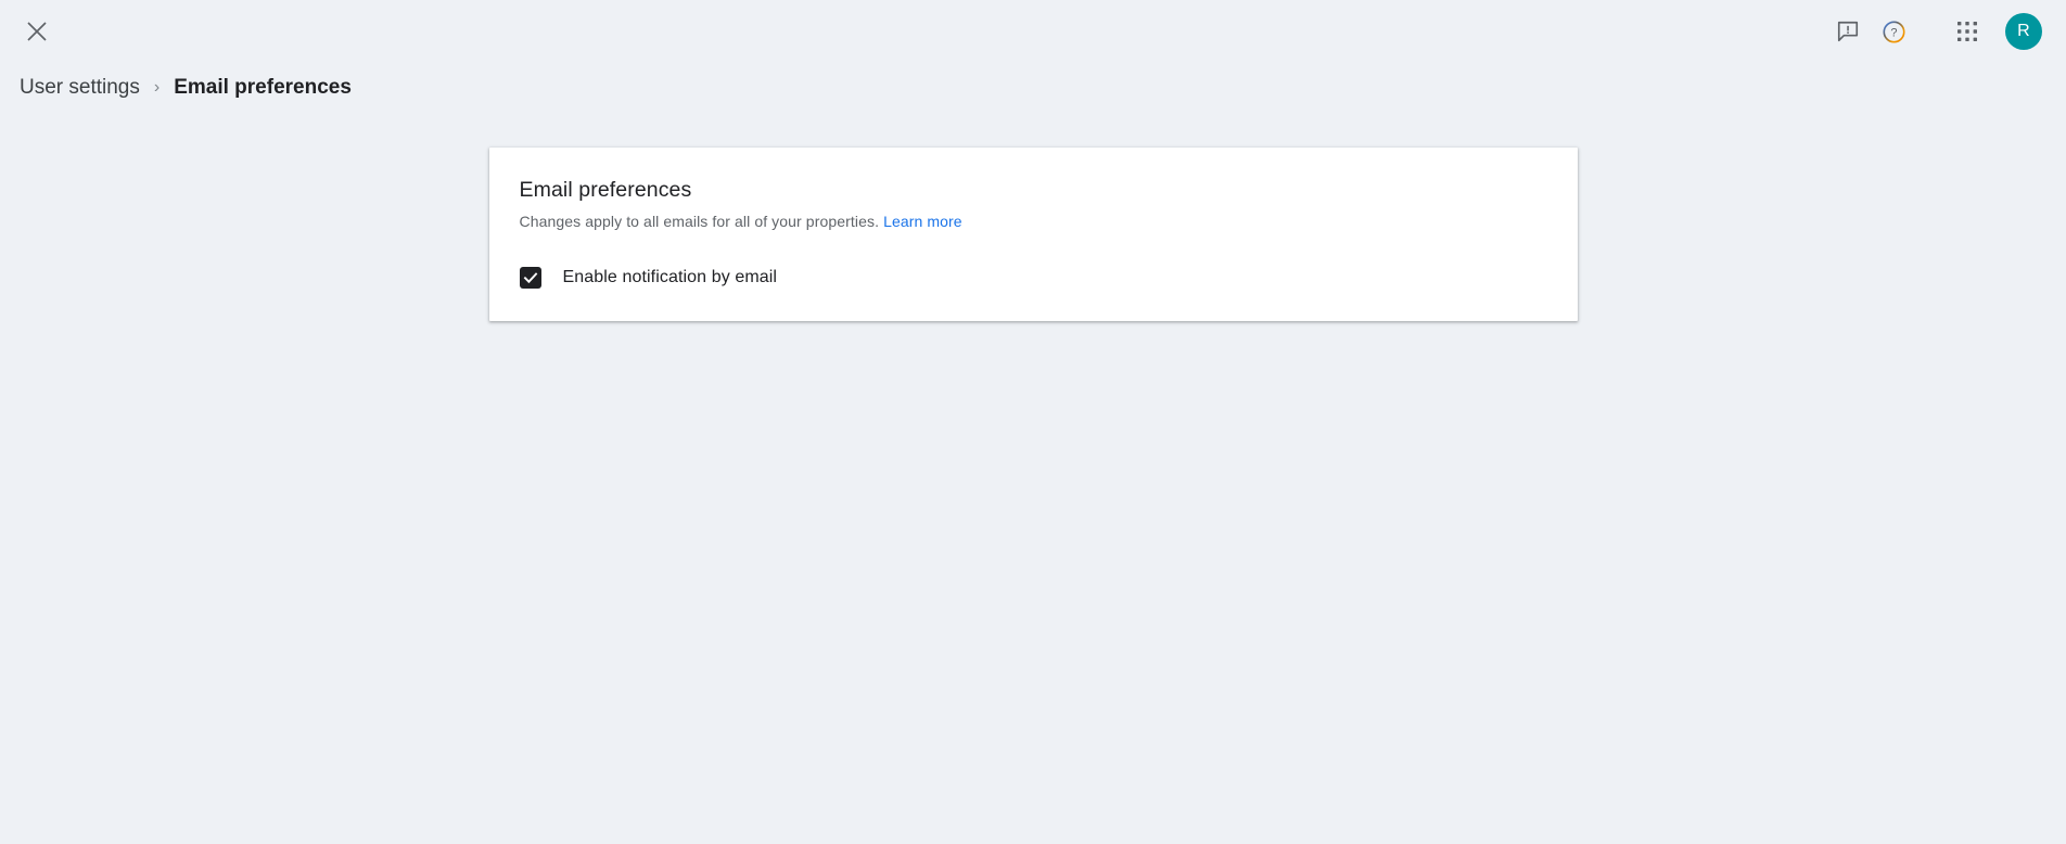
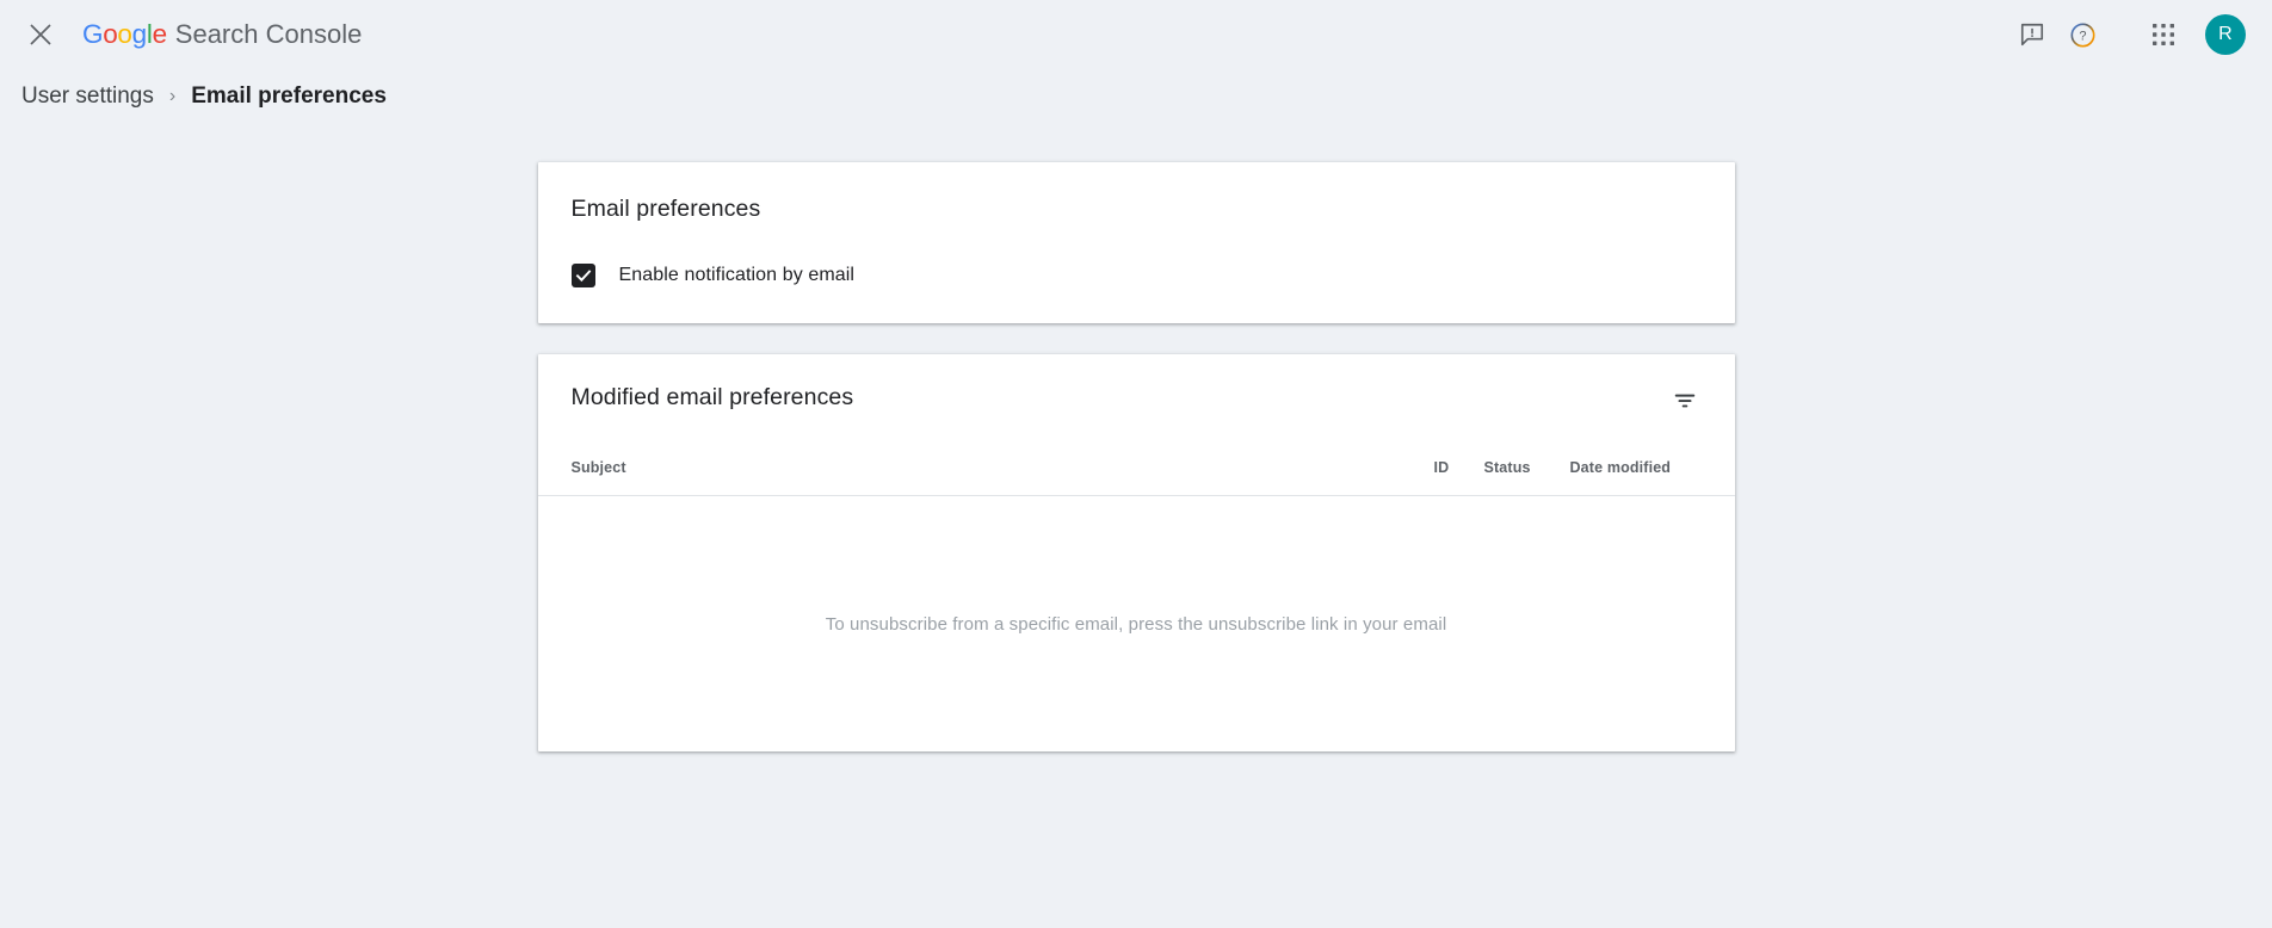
+ Google
+ Search Console
  ?
  R
  User settings
  ›
  Email preferences
  Email preferences
- Changes apply to all emails for all of your properties. Learn more
  Enable notification by email
+ Modified email preferences
+ Subject
+ ID
+ Status
+ Date modified
+ To unsubscribe from a specific email, press the unsubscribe link in your email
